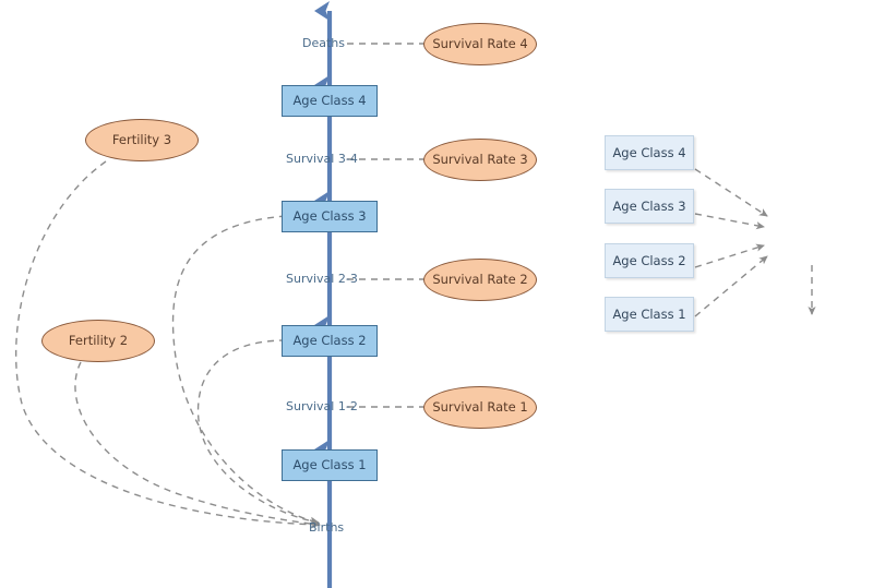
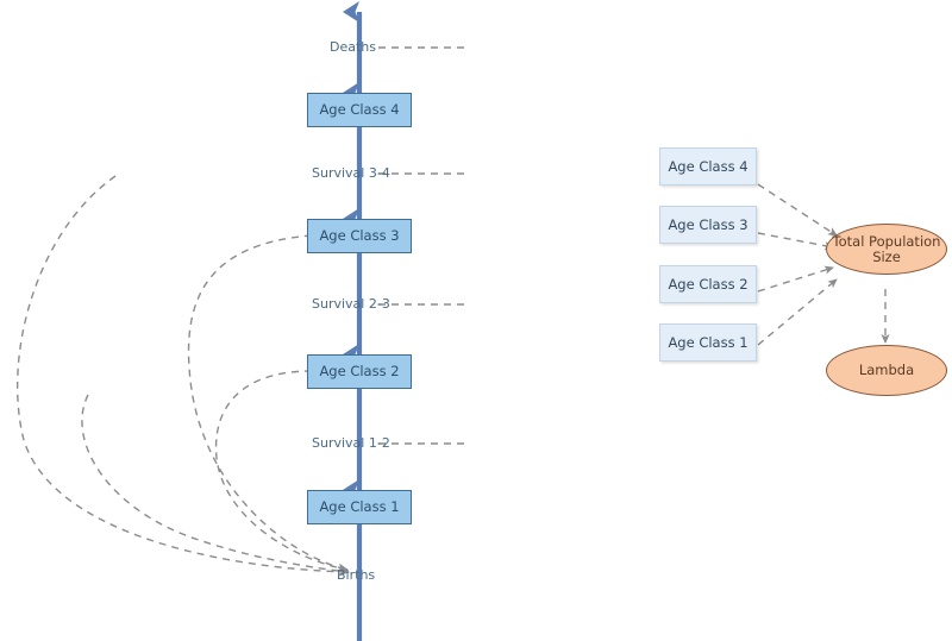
  Age Class 4
  Age Class 3
  Age Class 2
  Age Class 1
  Deaths
  Survival 3-4
  Survival 2-3
  Survival 1-2
  Births
- Survival Rate 4
- Survival Rate 3
- Survival Rate 2
- Survival Rate 1
- Fertility 3
- Fertility 2
  Age Class 4
  Age Class 3
  Age Class 2
  Age Class 1
+ Total Population
+ Size
+ Lambda
